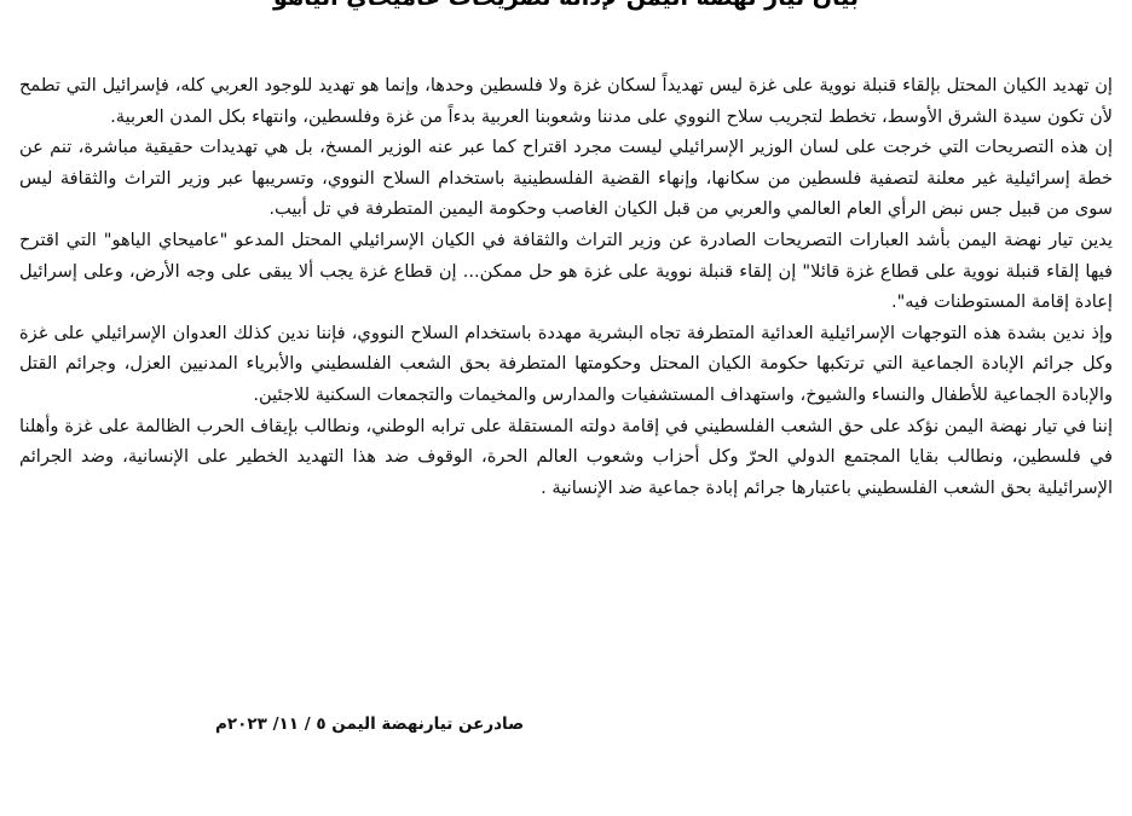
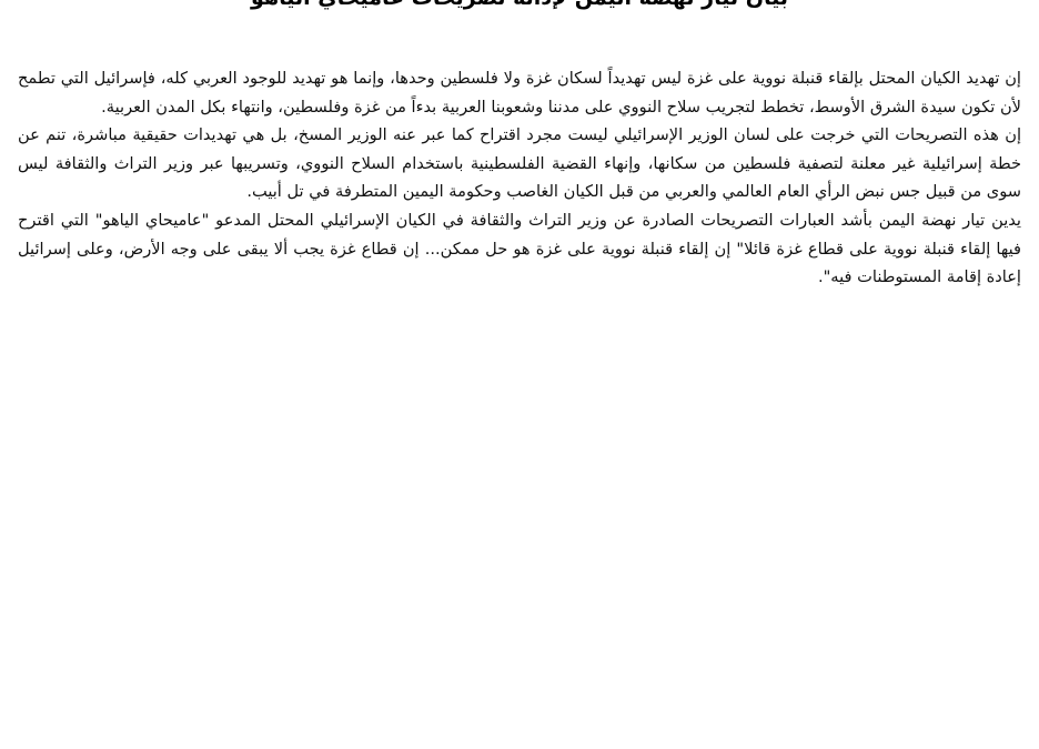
  إن تهديد الكيان المحتل بإلقاء قنبلة نووية على غزة ليس تهديداً لسكان غزة ولا فلسطين وحدها، وإنما هو تهديد للوجود العربي كله، فإسرائيل التي تطمح لأن تكون سيدة الشرق الأوسط، تخطط لتجريب سلاح النووي على مدننا وشعوبنا العربية بدءاً من غزة وفلسطين، وانتهاء بكل المدن العربية.
  إن هذه التصريحات التي خرجت على لسان الوزير الإسرائيلي ليست مجرد اقتراح كما عبر عنه الوزير المسخ، بل هي تهديدات حقيقية مباشرة، تنم عن خطة إسرائيلية غير معلنة لتصفية فلسطين من سكانها، وإنهاء القضية الفلسطينية باستخدام السلاح النووي، وتسريبها عبر وزير التراث والثقافة ليس سوى من قبيل جس نبض الرأي العام العالمي والعربي من قبل الكيان الغاصب وحكومة اليمين المتطرفة في تل أبيب.
  يدين تيار نهضة اليمن بأشد العبارات التصريحات الصادرة عن وزير التراث والثقافة في الكيان الإسرائيلي المحتل المدعو "عاميحاي الياهو" التي اقترح فيها إلقاء قنبلة نووية على قطاع غزة قائلا" إن إلقاء قنبلة نووية على غزة هو حل ممكن... إن قطاع غزة يجب ألا يبقى على وجه الأرض، وعلى إسرائيل إعادة إقامة المستوطنات فيه".
- وإذ ندين بشدة هذه التوجهات الإسرائيلية العدائية المتطرفة تجاه البشرية مهددة باستخدام السلاح النووي، فإننا ندين كذلك العدوان الإسرائيلي على غزة وكل جرائم الإبادة الجماعية التي ترتكبها حكومة الكيان المحتل وحكومتها المتطرفة بحق الشعب الفلسطيني والأبرياء المدنيين العزل، وجرائم القتل والإبادة الجماعية للأطفال والنساء والشيوخ، واستهداف المستشفيات والمدارس والمخيمات والتجمعات السكنية للاجئين.
- إننا في تيار نهضة اليمن نؤكد على حق الشعب الفلسطيني في إقامة دولته المستقلة على ترابه الوطني، ونطالب بإيقاف الحرب الظالمة على غزة وأهلنا في فلسطين، ونطالب بقايا المجتمع الدولي الحرّ وكل أحزاب وشعوب العالم الحرة، الوقوف ضد هذا التهديد الخطير على الإنسانية، وضد الجرائم الإسرائيلية بحق الشعب الفلسطيني باعتبارها جرائم إبادة جماعية ضد الإنسانية .
- صادرعن تيارنهضة اليمن ٥ / ١١/ ٢٠٢٣م
